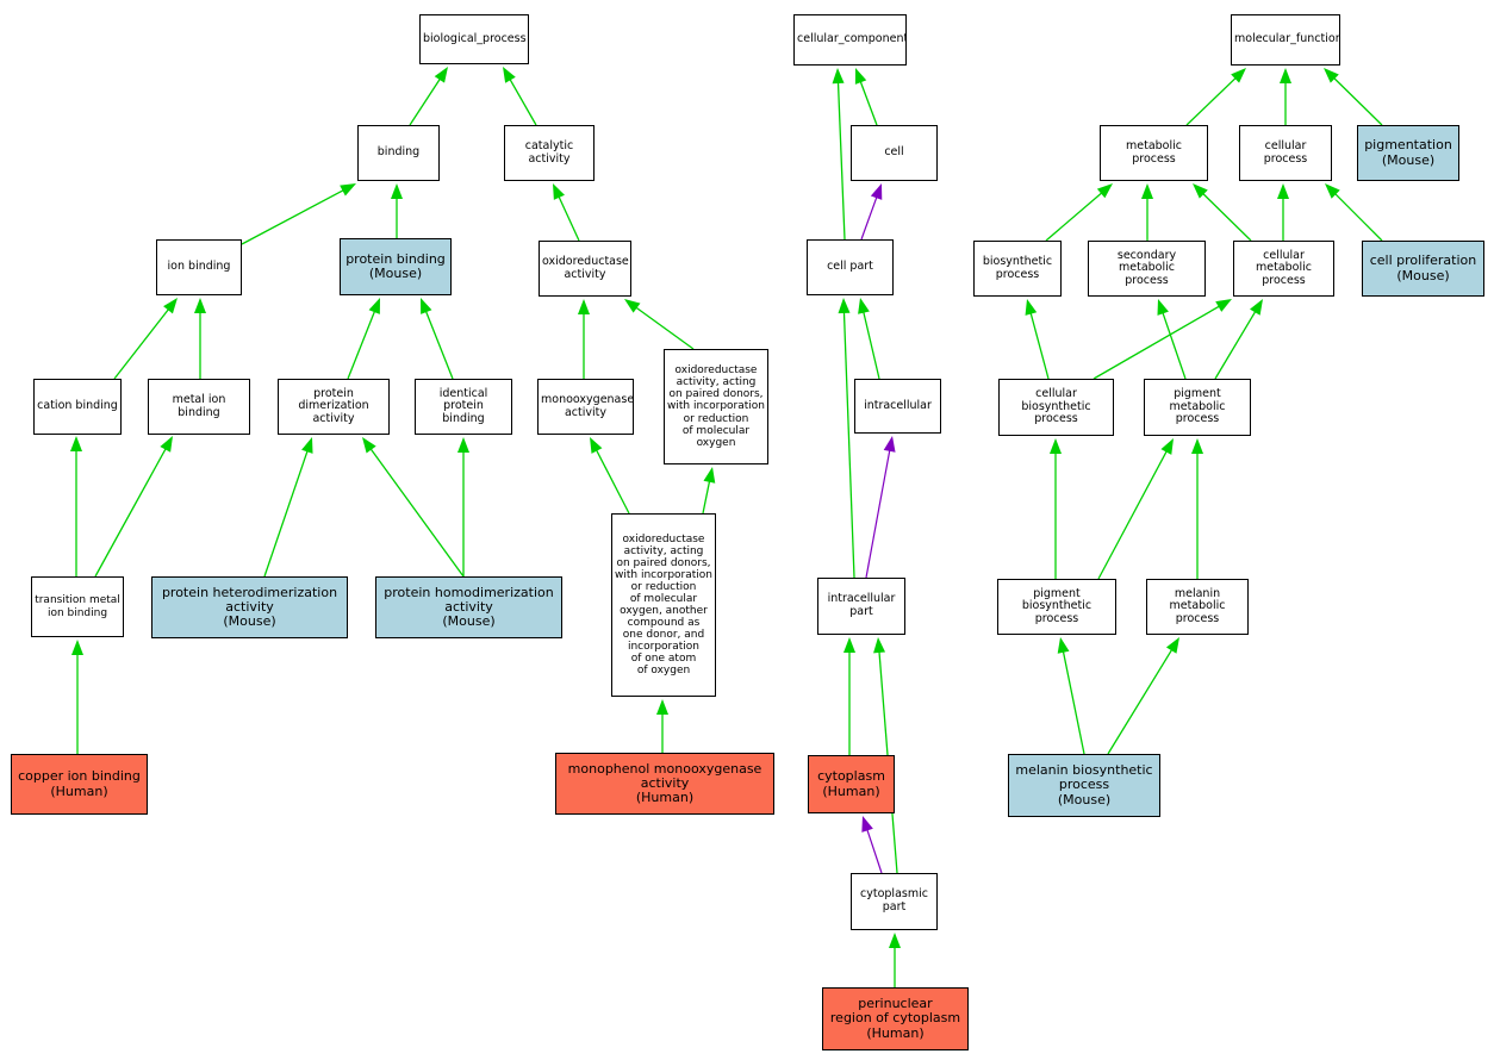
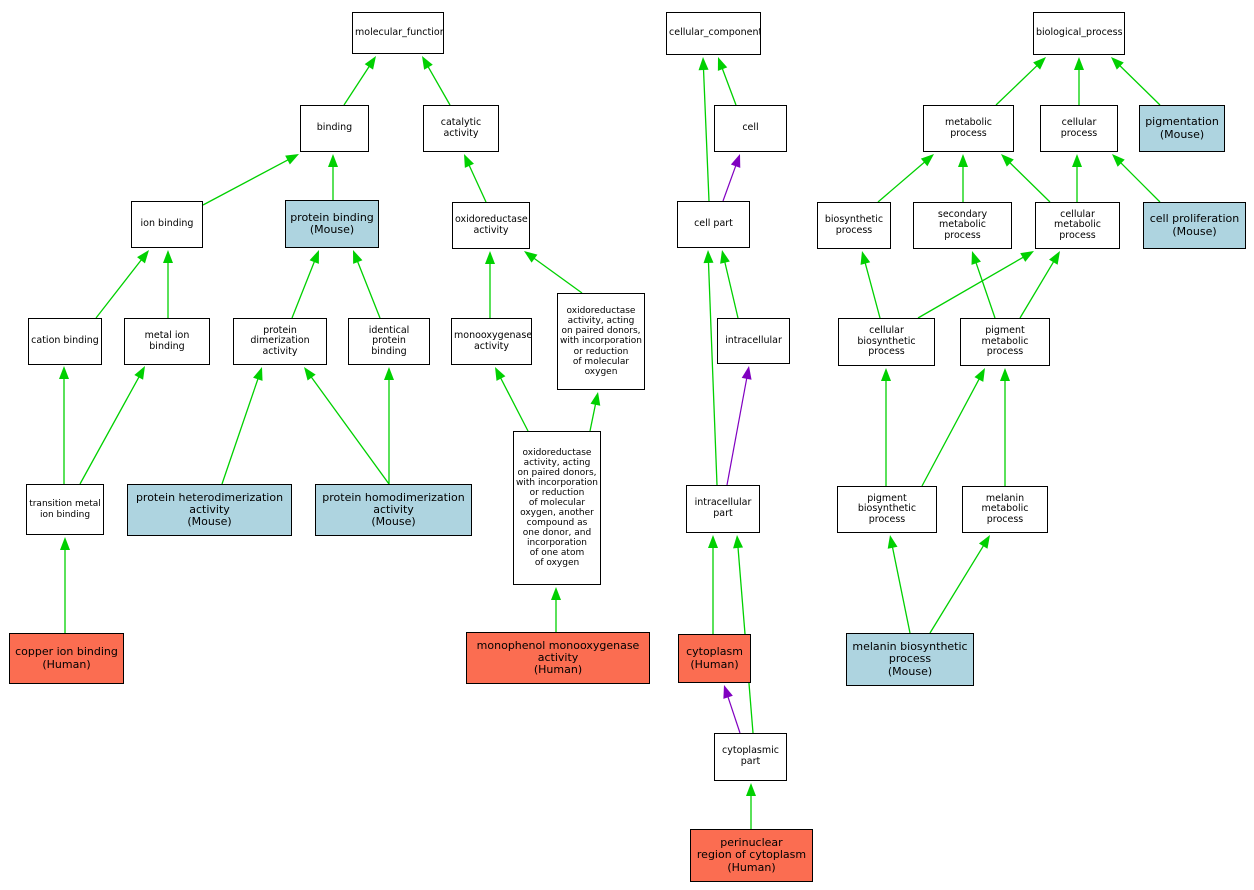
- biological_process
+ molecular_function
  binding
  catalytic activity
  ion binding
  protein binding
  (Mouse)
  oxidoreductase
  activity
  cation binding
  metal ion binding
  protein dimerization
  activity
  identical protein
  binding
  monooxygenase
  activity
  oxidoreductase
  activity, acting
  on paired donors,
  with incorporation
  or reduction
  of molecular
  oxygen
  oxidoreductase
  activity, acting
  on paired donors,
  with incorporation
  or reduction
  of molecular
  oxygen, another
  compound as
  one donor, and
  incorporation
  of one atom
  of oxygen
  transition metal
  ion binding
  protein heterodimerization
  activity
  (Mouse)
  protein homodimerization
  activity
  (Mouse)
  copper ion binding
  (Human)
  monophenol monooxygenase
  activity
  (Human)
  cellular_componen
  cell
  cell part
  intracellular
  intracellular
  part
  cytoplasm
  (Human)
  cytoplasmic
  part
  perinuclear
  region of cytoplasm
  (Human)
- molecular_function
+ biological_process
  metabolic process
  cellular process
  pigmentation
  (Mouse)
  biosynthetic
  process
  secondary metabolic
  process
  cellular metabolic
  process
  cell proliferation
  (Mouse)
  cellular biosynthetic
  process
  pigment metabolic
  process
  pigment biosynthetic
  process
  melanin metabolic
  process
  melanin biosynthetic
  process
  (Mouse)
